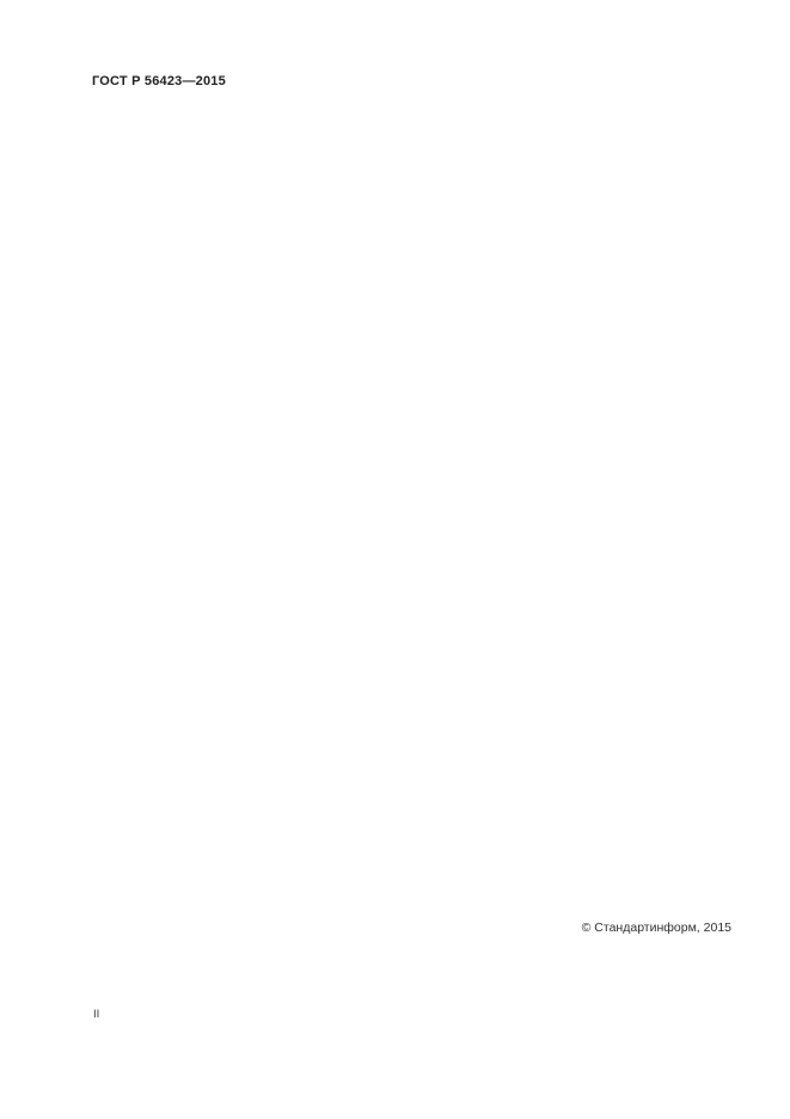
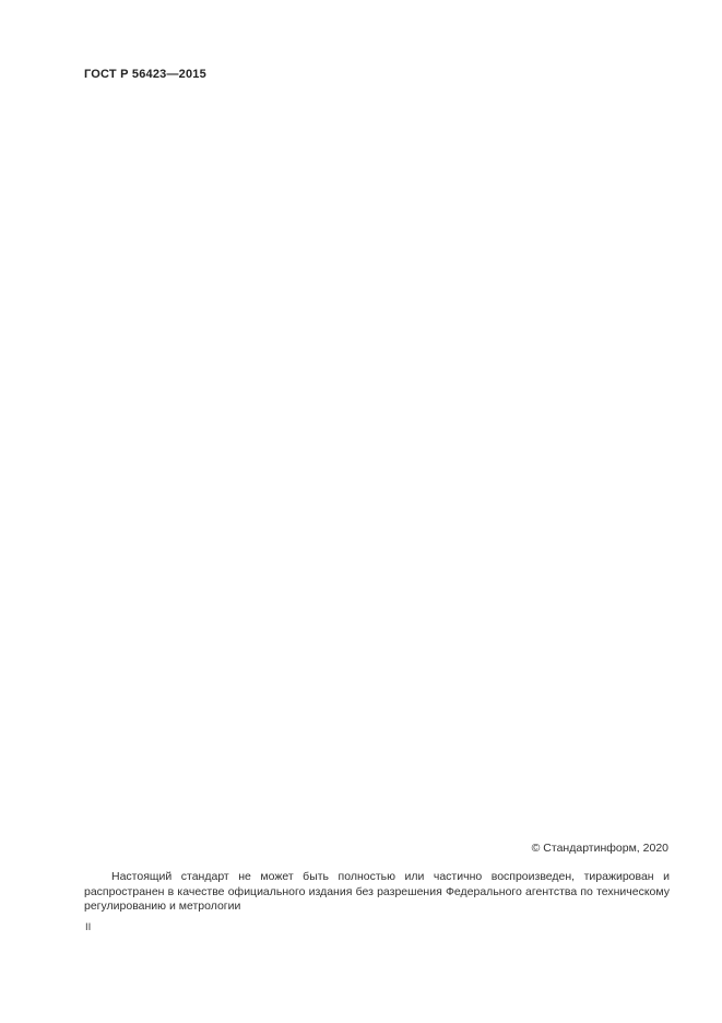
  ГОСТ Р 56423—2015
- © Стандартинформ, 2015
+ © Стандартинформ, 2020
+ Настоящий стандарт не может быть полностью или частично воспроизведен, тиражирован и распространен в качестве официального издания без разрешения Федерального агентства по техническому регулированию и метрологии
  II
